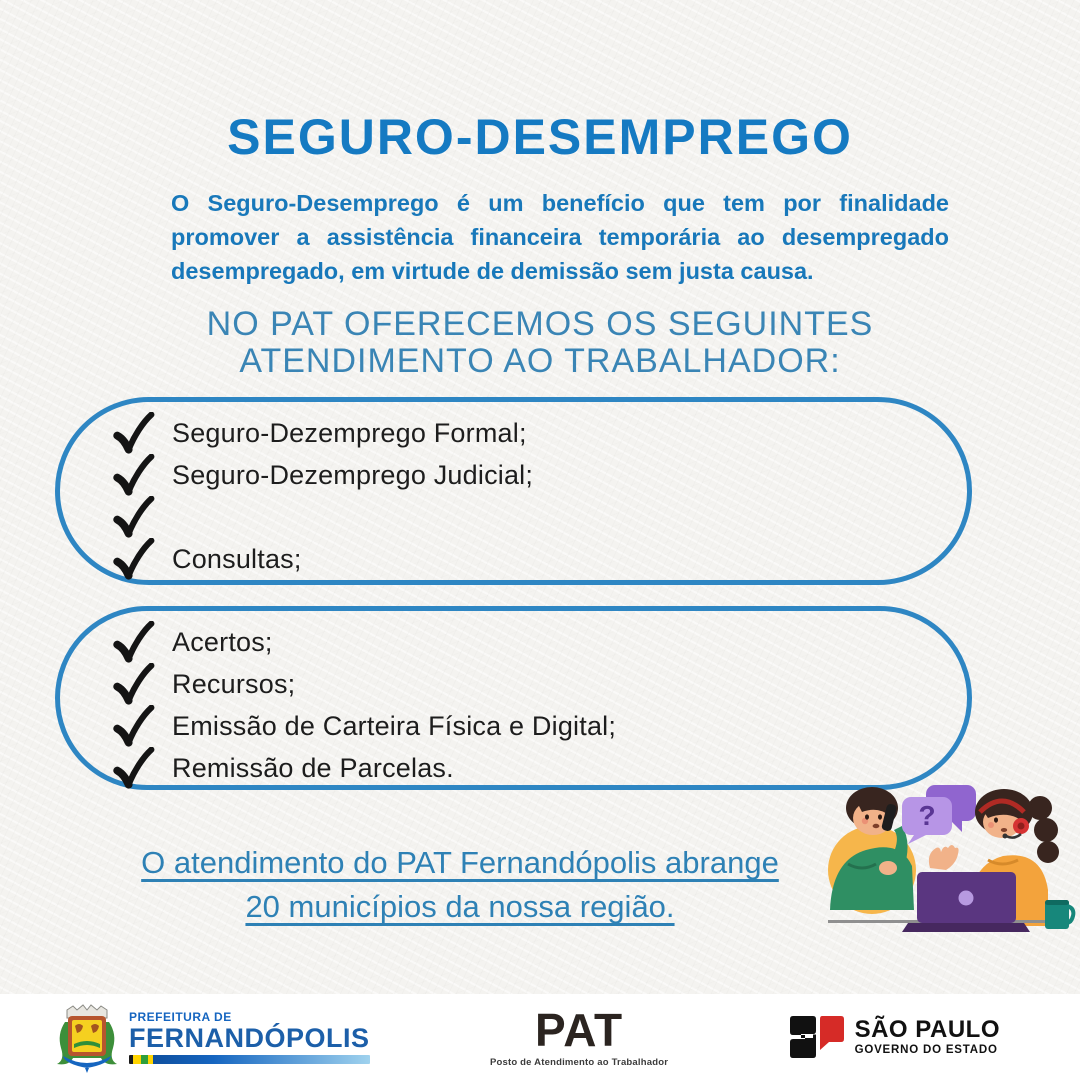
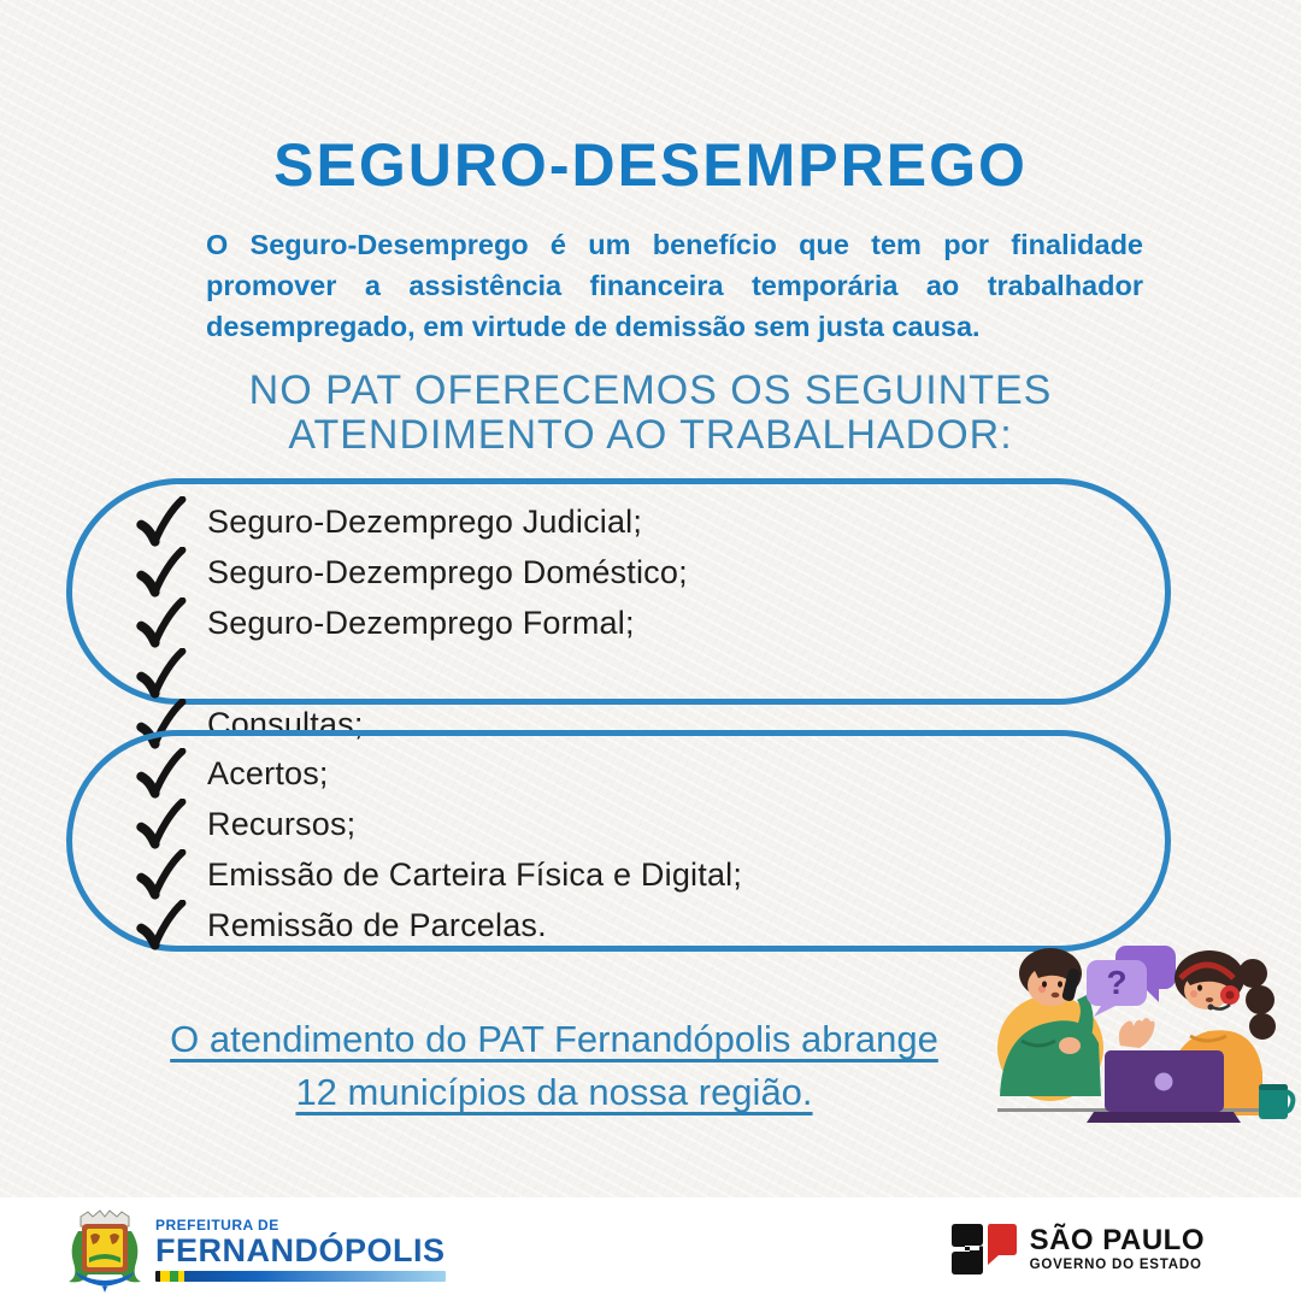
  SEGURO-DESEMPREGO
- O Seguro-Desemprego é um benefício que tem por finalidade promover a assistência financeira temporária ao desempregado desempregado, em virtude de demissão sem justa causa.
+ O Seguro-Desemprego é um benefício que tem por finalidade promover a assistência financeira temporária ao trabalhador desempregado, em virtude de demissão sem justa causa.
  NO PAT OFERECEMOS OS SEGUINTES
  ATENDIMENTO AO TRABALHADOR:
- Seguro-Dezemprego Formal;
+ Seguro-Dezemprego Judicial;
+ Seguro-Dezemprego Doméstico;
- Seguro-Dezemprego Judicial;
+ Seguro-Dezemprego Formal;
  Consultas;
  Acertos;
  Recursos;
  Emissão de Carteira Física e Digital;
  Remissão de Parcelas.
- O atendimento do PAT Fernandópolis abrange 20 municípios da nossa região.
+ O atendimento do PAT Fernandópolis abrange 12 municípios da nossa região.
  ?
  PREFEITURA DE
  FERNANDÓPOLIS
- PAT
- Posto de Atendimento ao Trabalhador
  SÃO PAULO
  GOVERNO DO ESTADO
